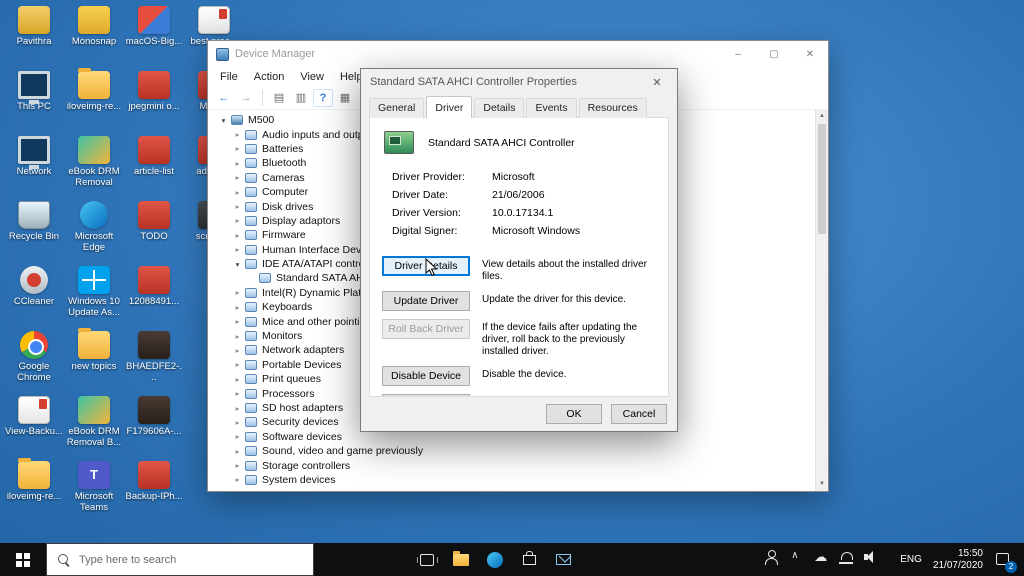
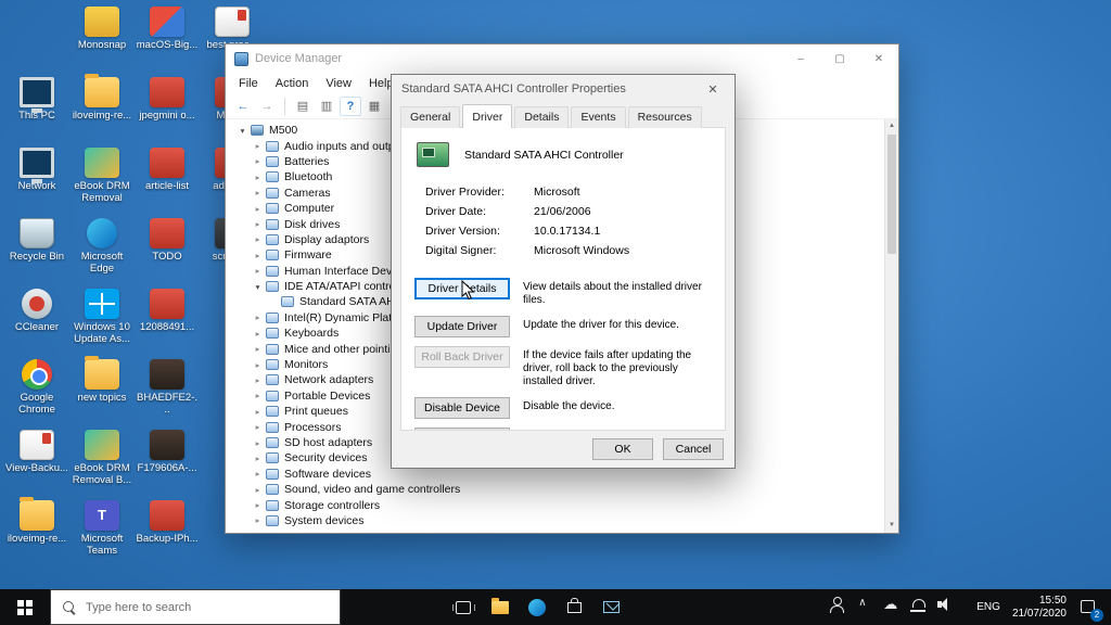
- Pavithra
  Monosnap
  macOS-Big...
  This PC
  iloveimg-re...
  jpegmini o...
  Network
  eBook DRM Removal
  article-list
  Recycle Bin
  Microsoft Edge
  TODO
  CCleaner
  Windows 10 Update As...
  12088491...
  Google Chrome
  new topics
  BHAEDFE2-...
  View-Backu...
  eBook DRM Removal B...
  F179606A-...
  iloveimg-re...
  Microsoft Teams
  Backup-IPh...
  Device Manager
  File
  Action
  View
  Hel
  ←
  →
  ▤
  ▥
  ?
  ▦
  ▾
  M500
  ▸
  Audio inputs and out
  ▸
  Batteries
  ▸
  Bluetooth
  ▸
  Cameras
  ▸
  Computer
  ▸
  Disk drives
  ▸
  Display adaptors
  ▸
  Firmware
  ▸
  Human Interface Dev
  ▾
  IDE ATA/ATAPI contr
  ▸
  ▸
  Keyboards
  ▸
  ▸
  Monitors
  ▸
  Network adapters
  ▸
  Portable Devices
  ▸
  Print queues
  ▸
  Processors
  ▸
  SD host adapters
  ▸
  Security devices
  ▸
  Software devices
  ▸
- Sound, video and game previously
+ Sound, video and game controllers
  ▸
  Storage controllers
  ▸
  System devices
  Standard SATA AHCI Controller Properties
  General
  Driver
  Details
  Events
  Resources
  Standard SATA AHCI Controller
  Driver Provider:
  Microsoft
  Driver Date:
  21/06/2006
  Driver Version:
  10.0.17134.1
  Digital Signer:
  Microsoft Windows
  Driveretails
  View details about the installed driver files.
  Update Driver
  Update the driver for this device.
  Roll Back Driver
  If the device fails after updating the driver, roll back to the previously installed driver.
  Disable Device
  Disable the device.
  OK
  Cancel
  Type here to search
  ENG
  15:50
  21/07/2020
  2
